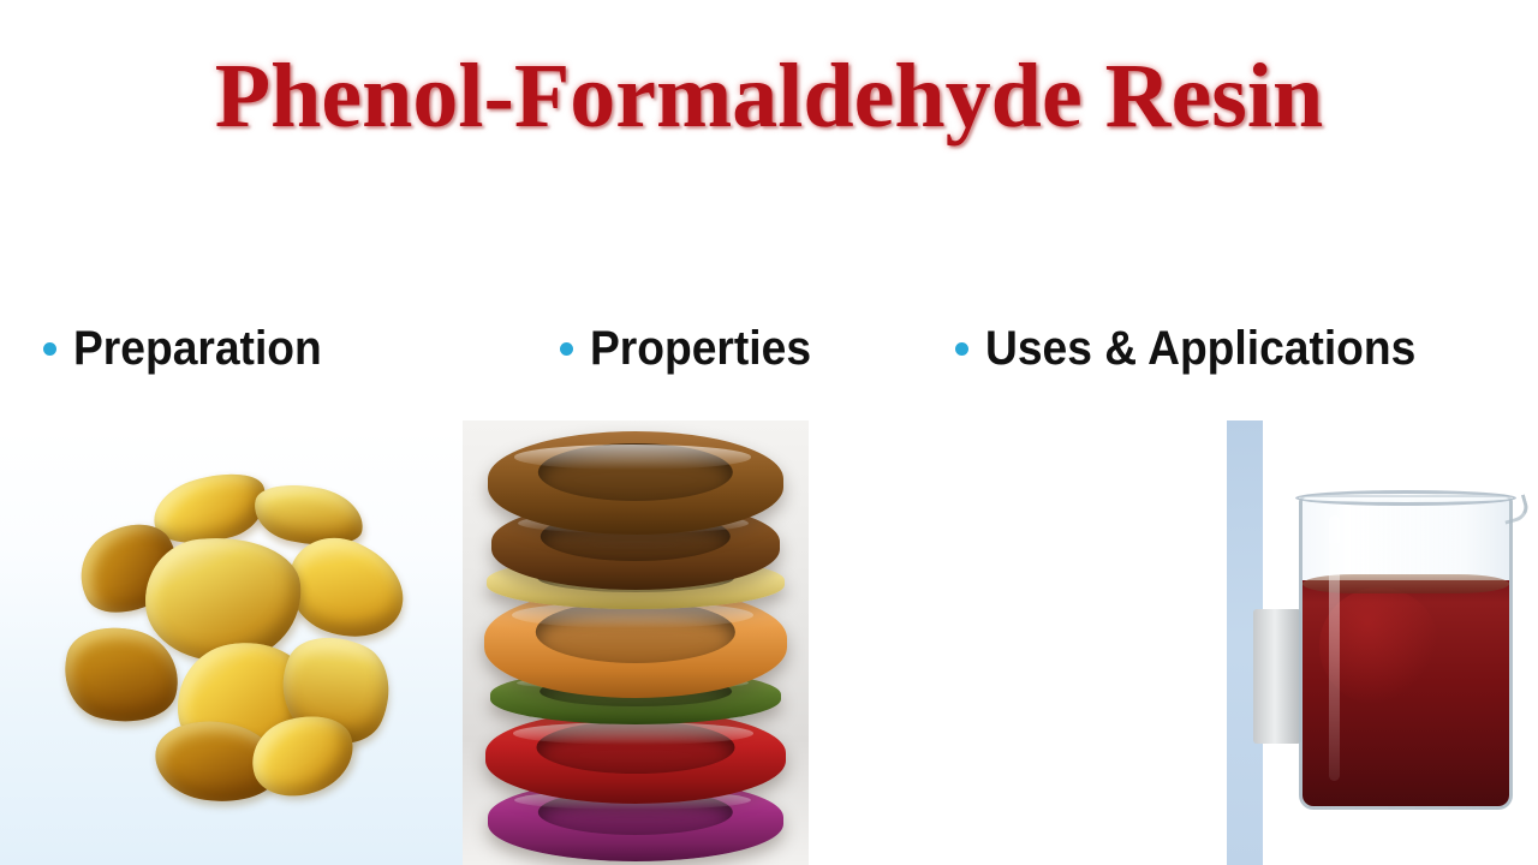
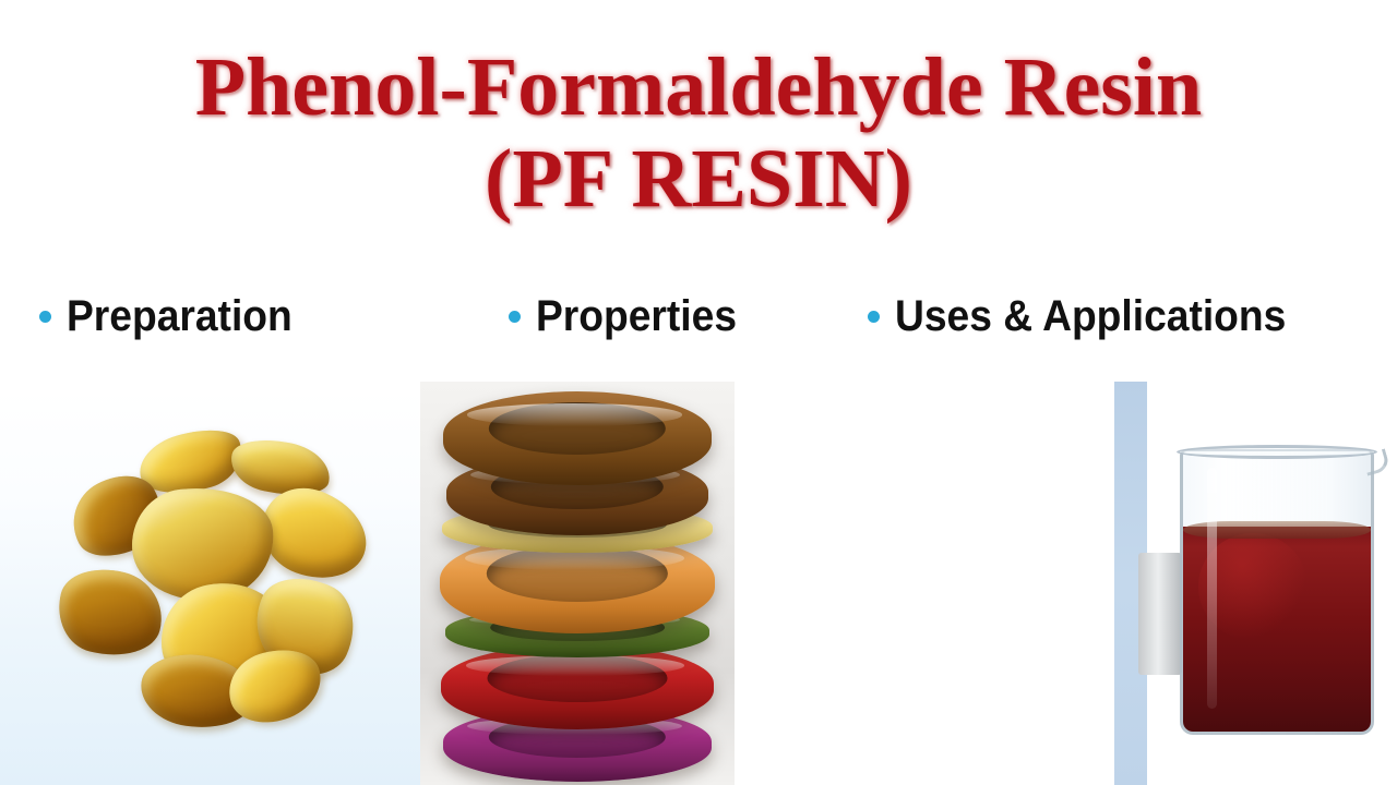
  Phenol-Formaldehyde Resin
+ (PF RESIN)
  Preparation
  Properties
  Uses & Applications
